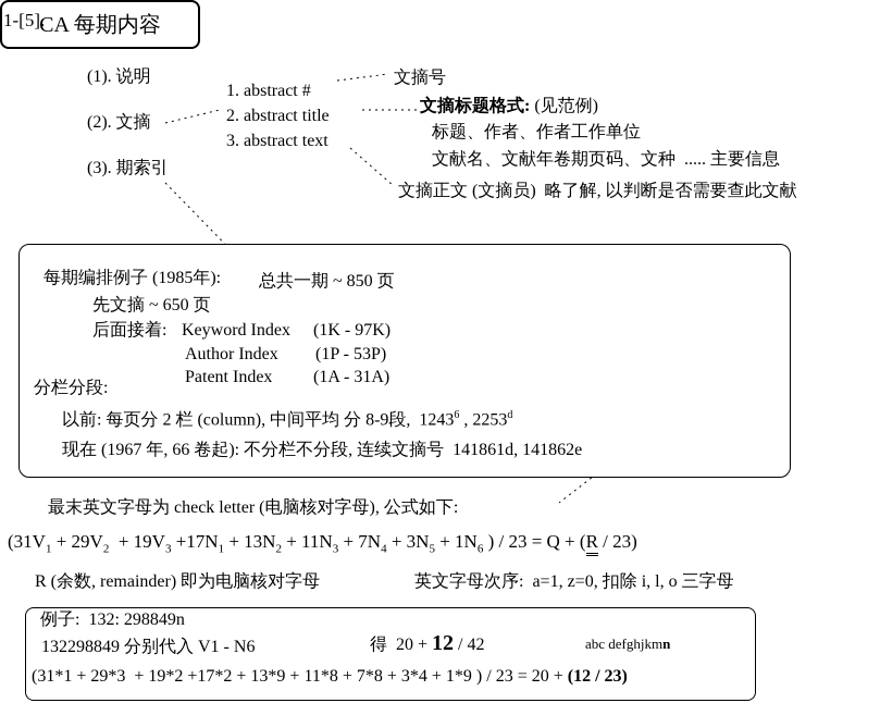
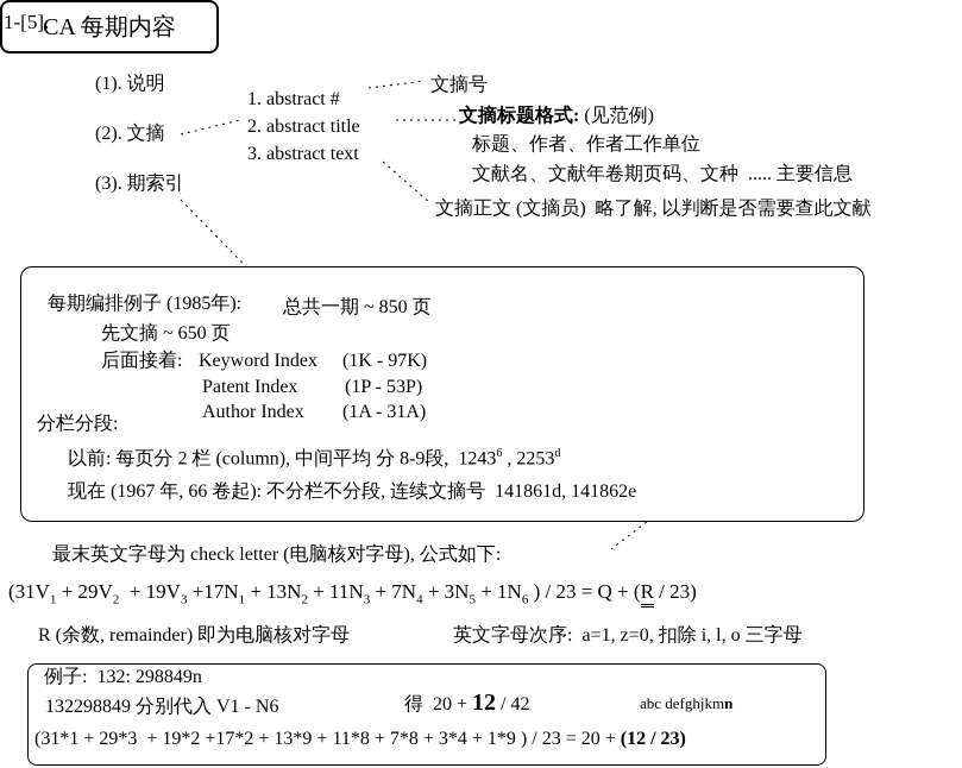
  1-[5].
  CA 每期内容
  (1). 说明
  (2). 文摘
  (3). 期索引
  1. abstract #
  2. abstract title
  3. abstract text
  文摘号
  文摘标题格式: (见范例)
  标题、作者、作者工作单位
  文献名、文献年卷期页码、文种 ..... 主要信息
  文摘正文 (文摘员) 略了解, 以判断是否需要查此文献
  每期编排例子 (1985年):
  总共一期 ~ 850 页
  先文摘 ~ 650 页
  后面接着:
  Keyword Index
  (1K - 97K)
- Author Index
+ Patent Index
  (1P - 53P)
- Patent Index
+ Author Index
  (1A - 31A)
  分栏分段:
  以前: 每页分 2 栏 (column), 中间平均 分 8-9段, 12436 , 2253d
  现在 (1967 年, 66 卷起): 不分栏不分段, 连续文摘号 141861d, 141862e
  最末英文字母为 check letter (电脑核对字母), 公式如下:
  (31V1 + 29V2 + 19V3 +17N1 + 13N2 + 11N3 + 7N4 + 3N5 + 1N6 ) / 23 = Q + (R / 23)
  R (余数, remainder) 即为电脑核对字母
  英文字母次序: a=1, z=0, 扣除 i, l, o 三字母
  例子: 132: 298849n
  132298849 分别代入 V1 - N6
  得 20 + 12 / 42
  abc defghjkmn
  (31*1 + 29*3 + 19*2 +17*2 + 13*9 + 11*8 + 7*8 + 3*4 + 1*9 ) / 23 = 20 + (12 / 23)
